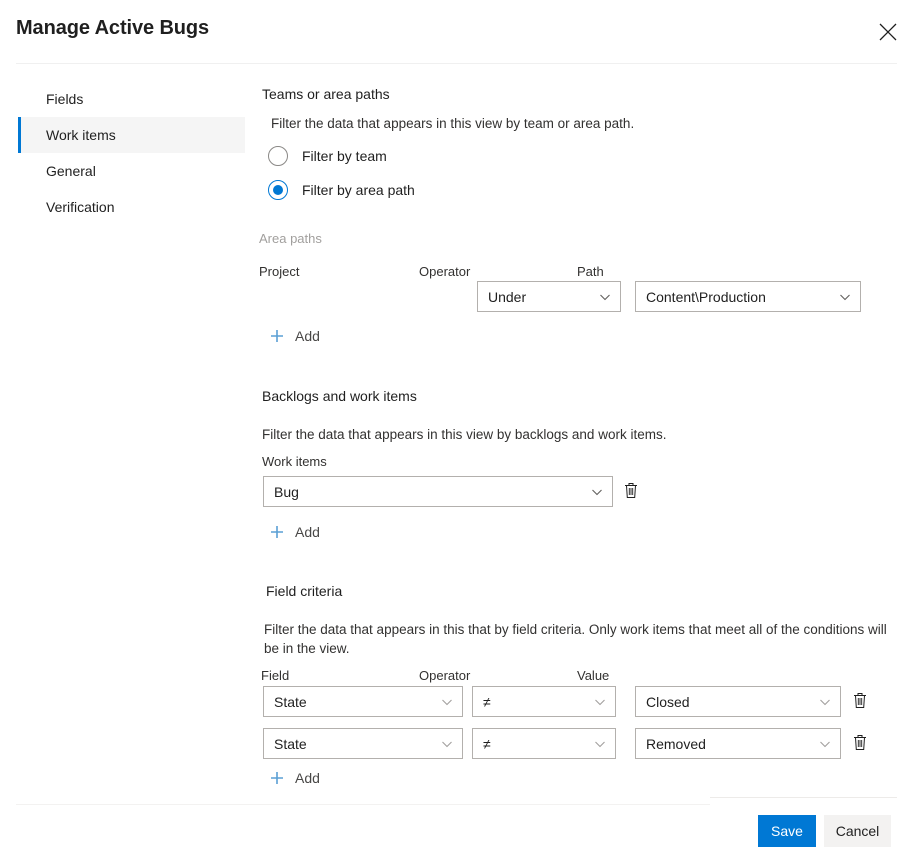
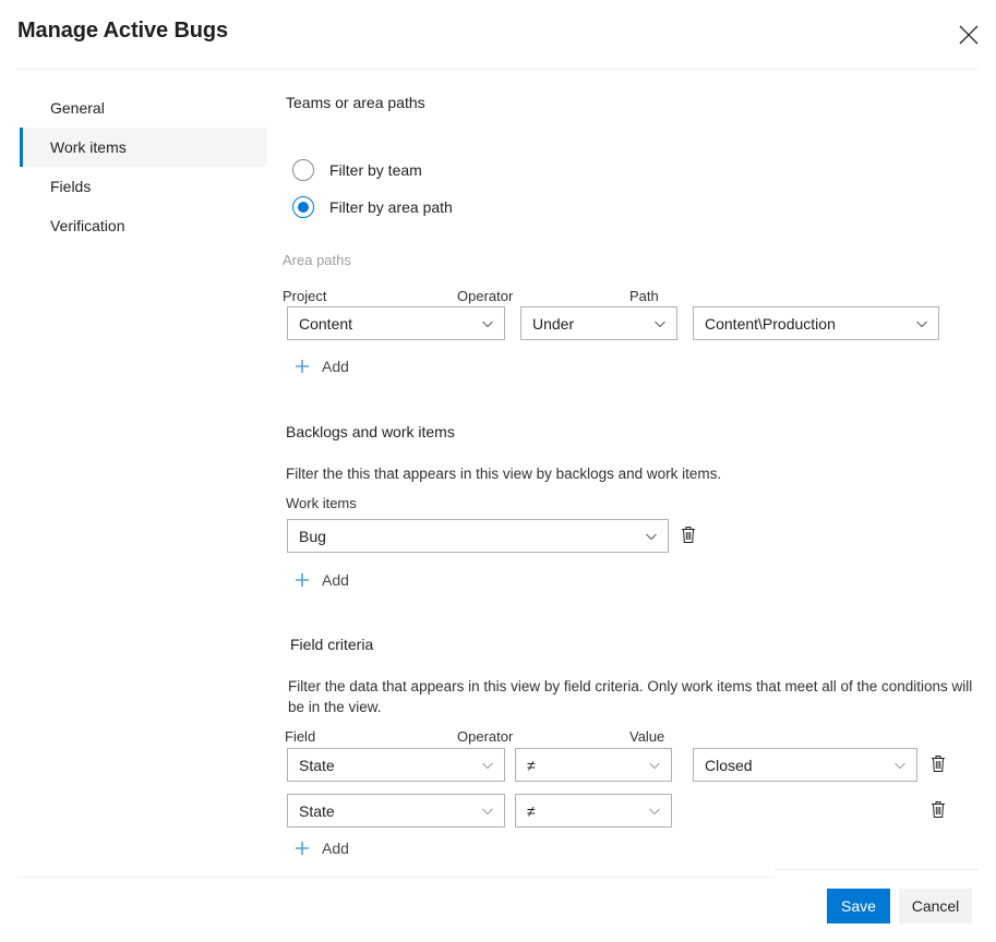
  Manage Active Bugs
- Fields
+ General
  Work items
- General
+ Fields
  Verification
  Teams or area paths
- Filter the data that appears in this view by team or area path.
  Filter by team
  Filter by area path
  Area paths
  Project
  Operator
  Path
+ Content
  Under
  Content\Production
  Add
  Backlogs and work items
- Filter the data that appears in this view by backlogs and work items.
+ Filter the this that appears in this view by backlogs and work items.
  Work items
  Bug
  Add
  Field criteria
- Filter the data that appears in this that by field criteria. Only work items that meet all of the conditions will be in the view.
+ Filter the data that appears in this view by field criteria. Only work items that meet all of the conditions will be in the view.
  Field
  Operator
  Value
  State
  ≠
  Closed
  State
  ≠
- Removed
  Add
  Save
  Cancel
